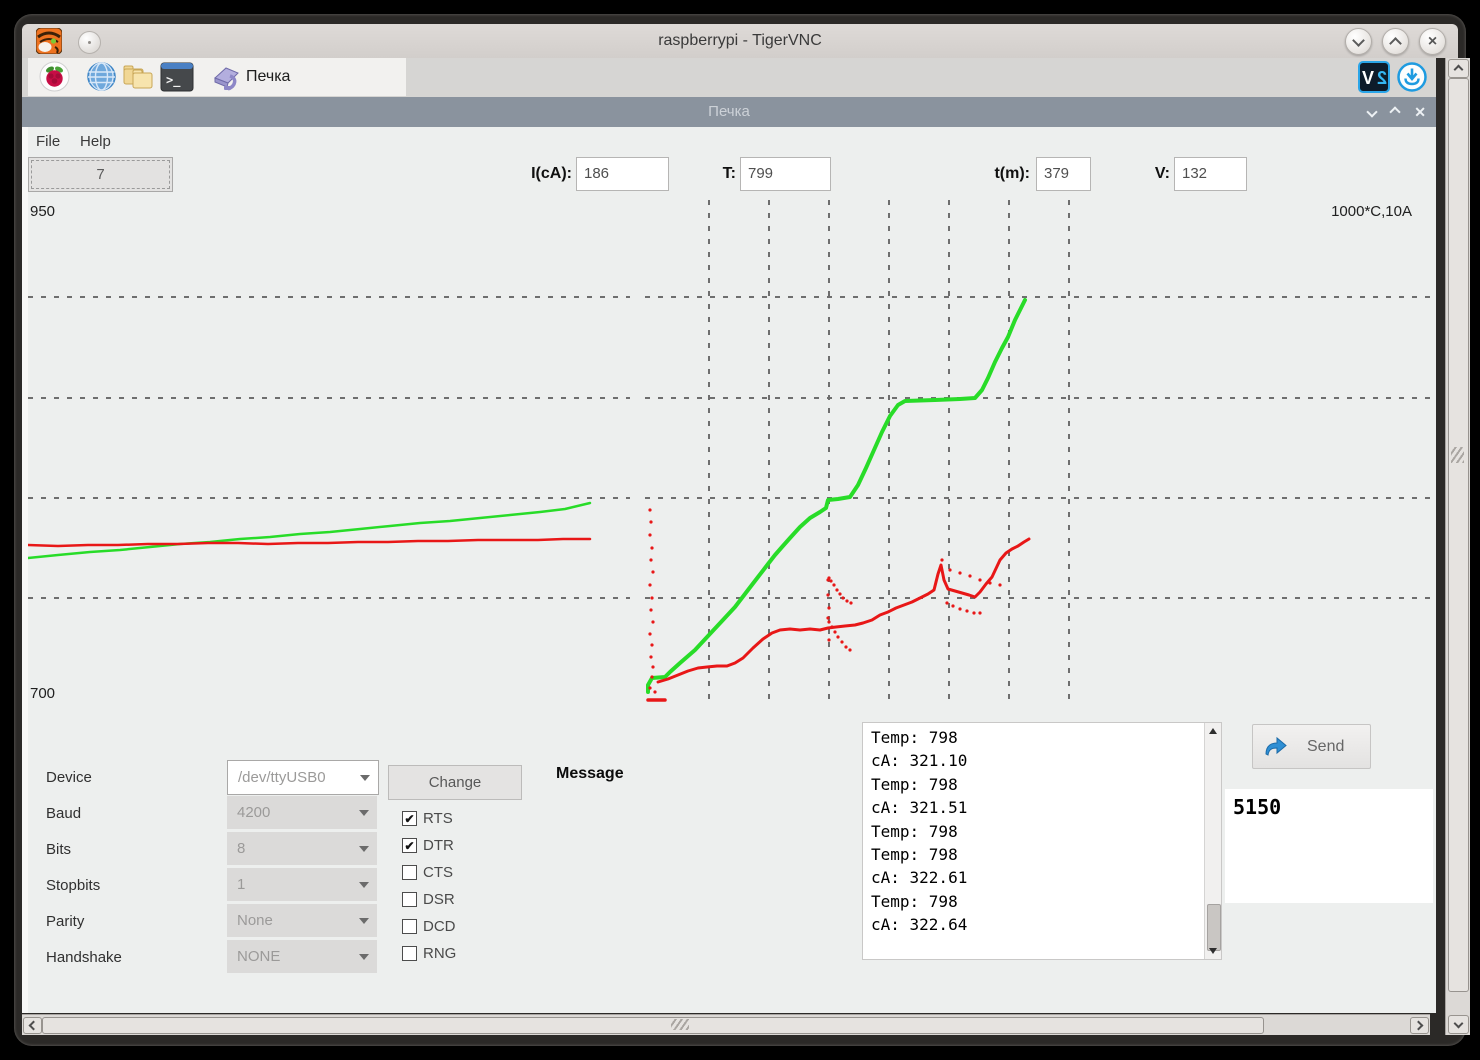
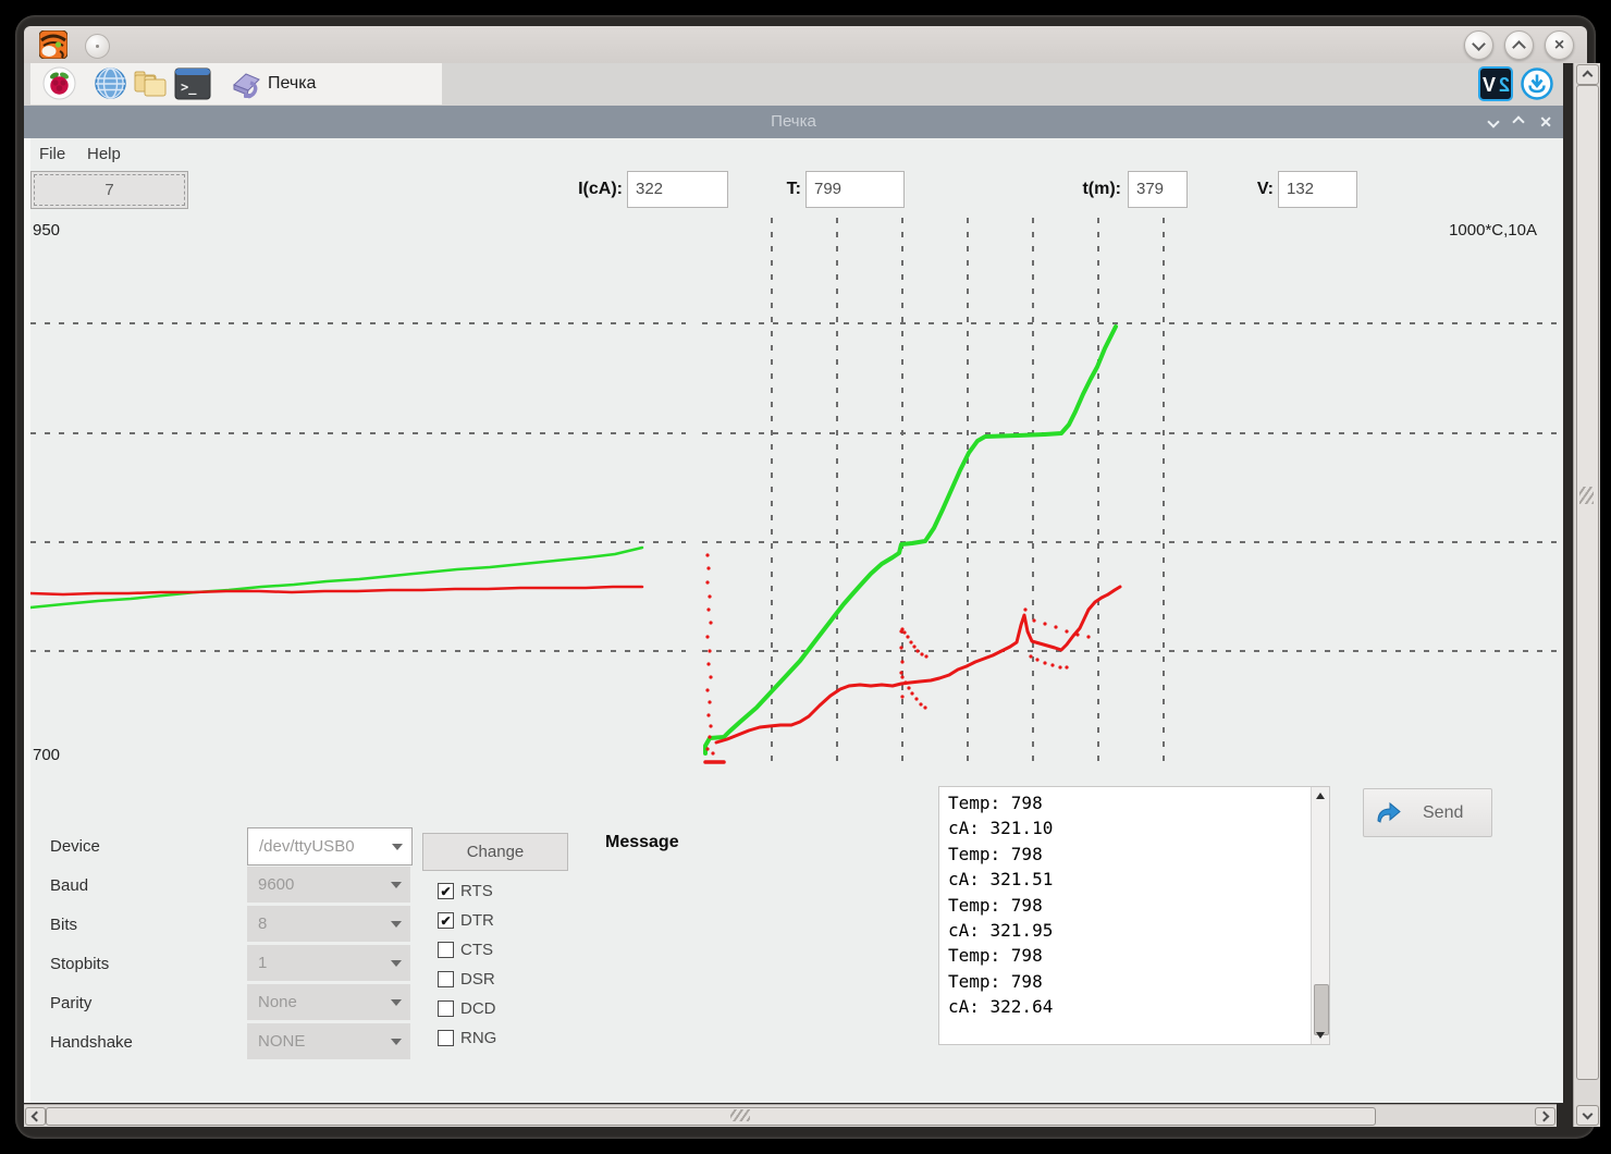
- raspberrypi - TigerVNC
  ×
  >_
  Печка
  V
  Печка
  ✕
  File
  Help
  7
  I(cA):
- 186
+ 322
  T:
  799
  t(m):
  379
  V:
  132
  950
  700
  1000*C,10A
  Device
  Baud
  Bits
  Stopbits
  Parity
  Handshake
  /dev/ttyUSB0
- 4200
+ 9600
  8
  1
  None
  NONE
  Change
  Message
  ✔
  RTS
  ✔
  DTR
  CTS
  DSR
  DCD
  RNG
  Temp: 798
  cA: 321.10
  Temp: 798
  cA: 321.51
  Temp: 798
+ cA: 321.95
  Temp: 798
- cA: 322.61
  Temp: 798
  cA: 322.64
  Send
- 5150
